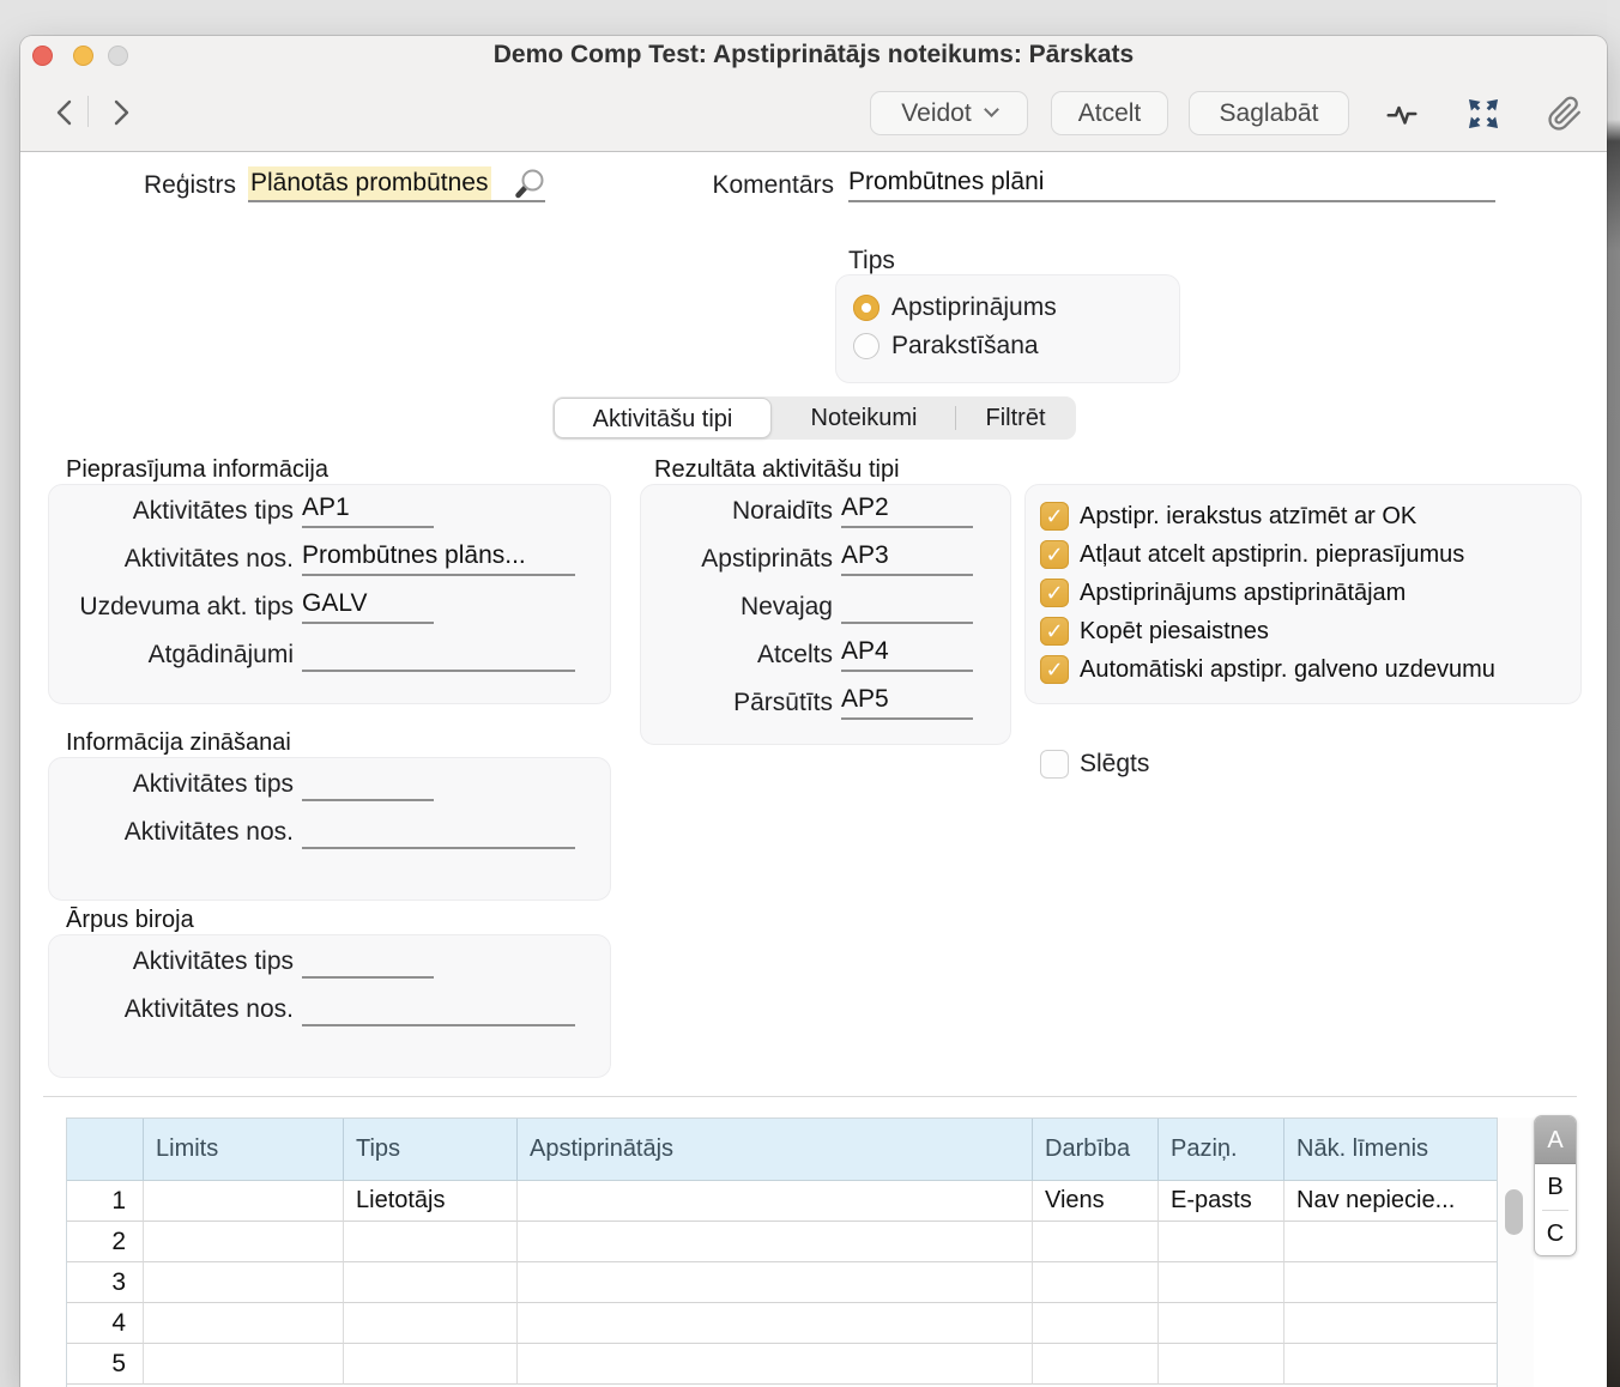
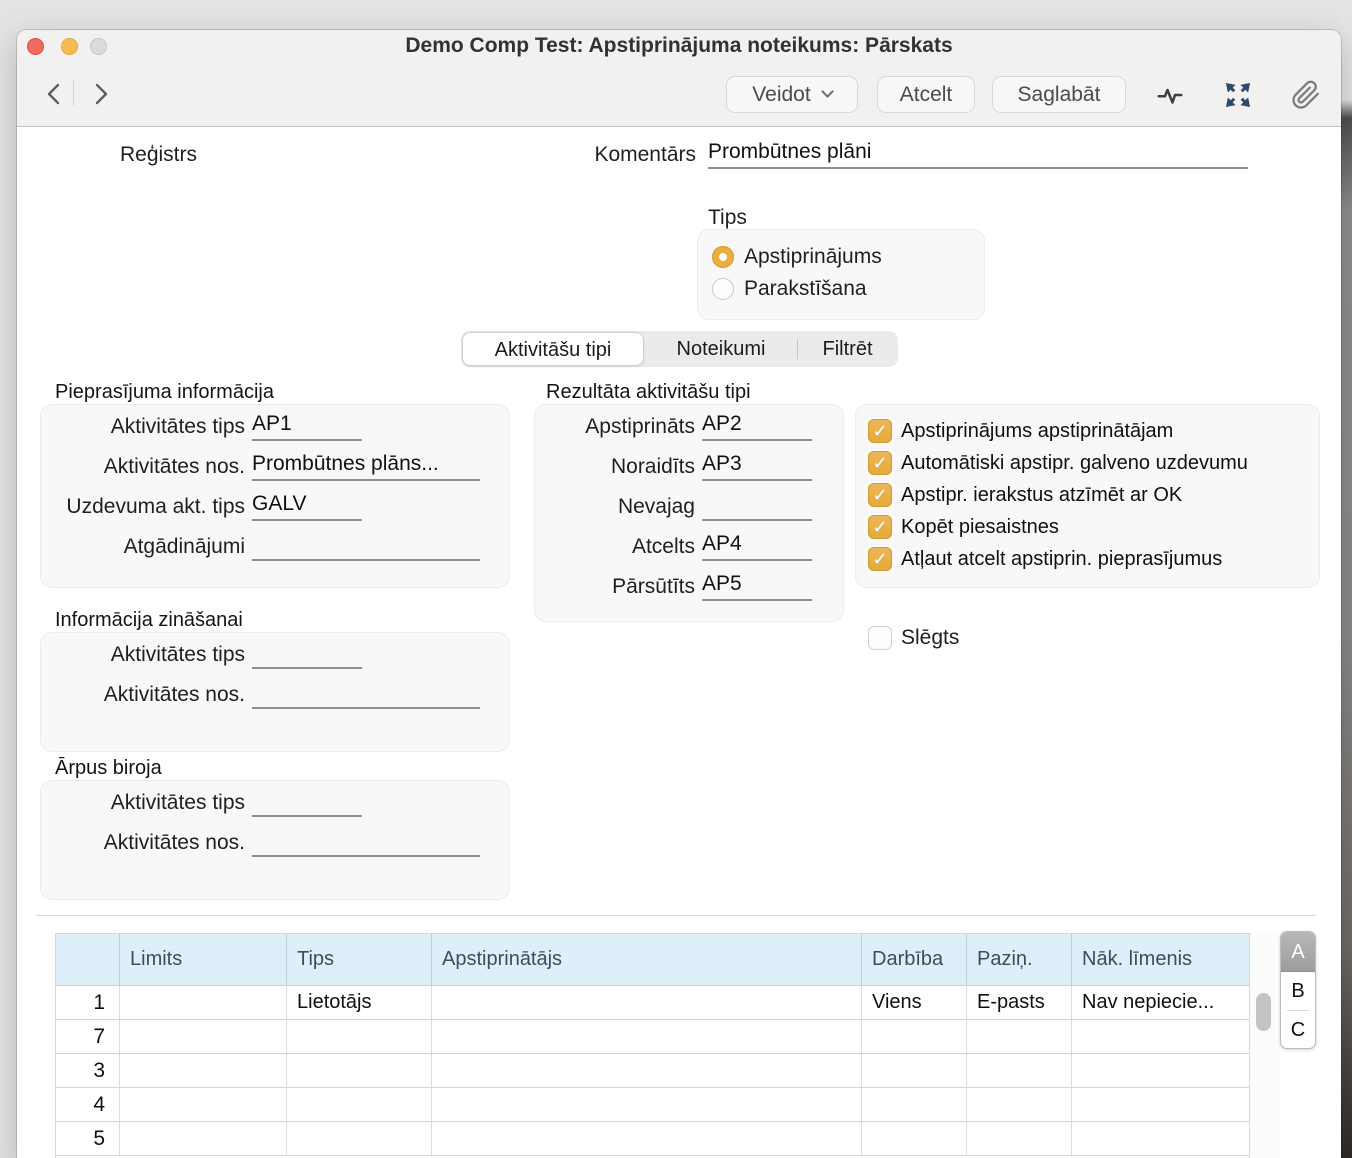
- Demo Comp Test: Apstiprinātājs noteikums: Pārskats
+ Demo Comp Test: Apstiprinājuma noteikums: Pārskats
  Veidot
  Atcelt
  Saglabāt
  Reģistrs
- Plānotās prombūtnes
  Komentārs
  Prombūtnes plāni
  Tips
  Apstiprinājums
  Parakstīšana
  Aktivitāšu tipi
  Noteikumi
  Filtrēt
  Pieprasījuma informācija
  Aktivitātes tips
  AP1
  Aktivitātes nos.
  Prombūtnes plāns...
  Uzdevuma akt. tips
  GALV
  Atgādinājumi
  Rezultāta aktivitāšu tipi
- Noraidīts
+ Apstiprināts
  AP2
- Apstiprināts
+ Noraidīts
  AP3
  Nevajag
  Atcelts
  AP4
  Pārsūtīts
  AP5
- Apstipr. ierakstus atzīmēt ar OK
+ Apstiprinājums apstiprinātājam
- Atļaut atcelt apstiprin. pieprasījumus
+ Automātiski apstipr. galveno uzdevumu
- Apstiprinājums apstiprinātājam
+ Apstipr. ierakstus atzīmēt ar OK
  Kopēt piesaistnes
- Automātiski apstipr. galveno uzdevumu
+ Atļaut atcelt apstiprin. pieprasījumus
  Slēgts
  Informācija zināšanai
  Aktivitātes tips
  Aktivitātes nos.
  Ārpus biroja
  Aktivitātes tips
  Aktivitātes nos.
  Limits
  Tips
  Apstiprinātājs
  Darbība
  Paziņ.
  Nāk. līmenis
  1
  Lietotājs
  Viens
  E-pasts
  Nav nepiecie...
- 2
+ 7
  3
  4
  5
  A
  B
  C
